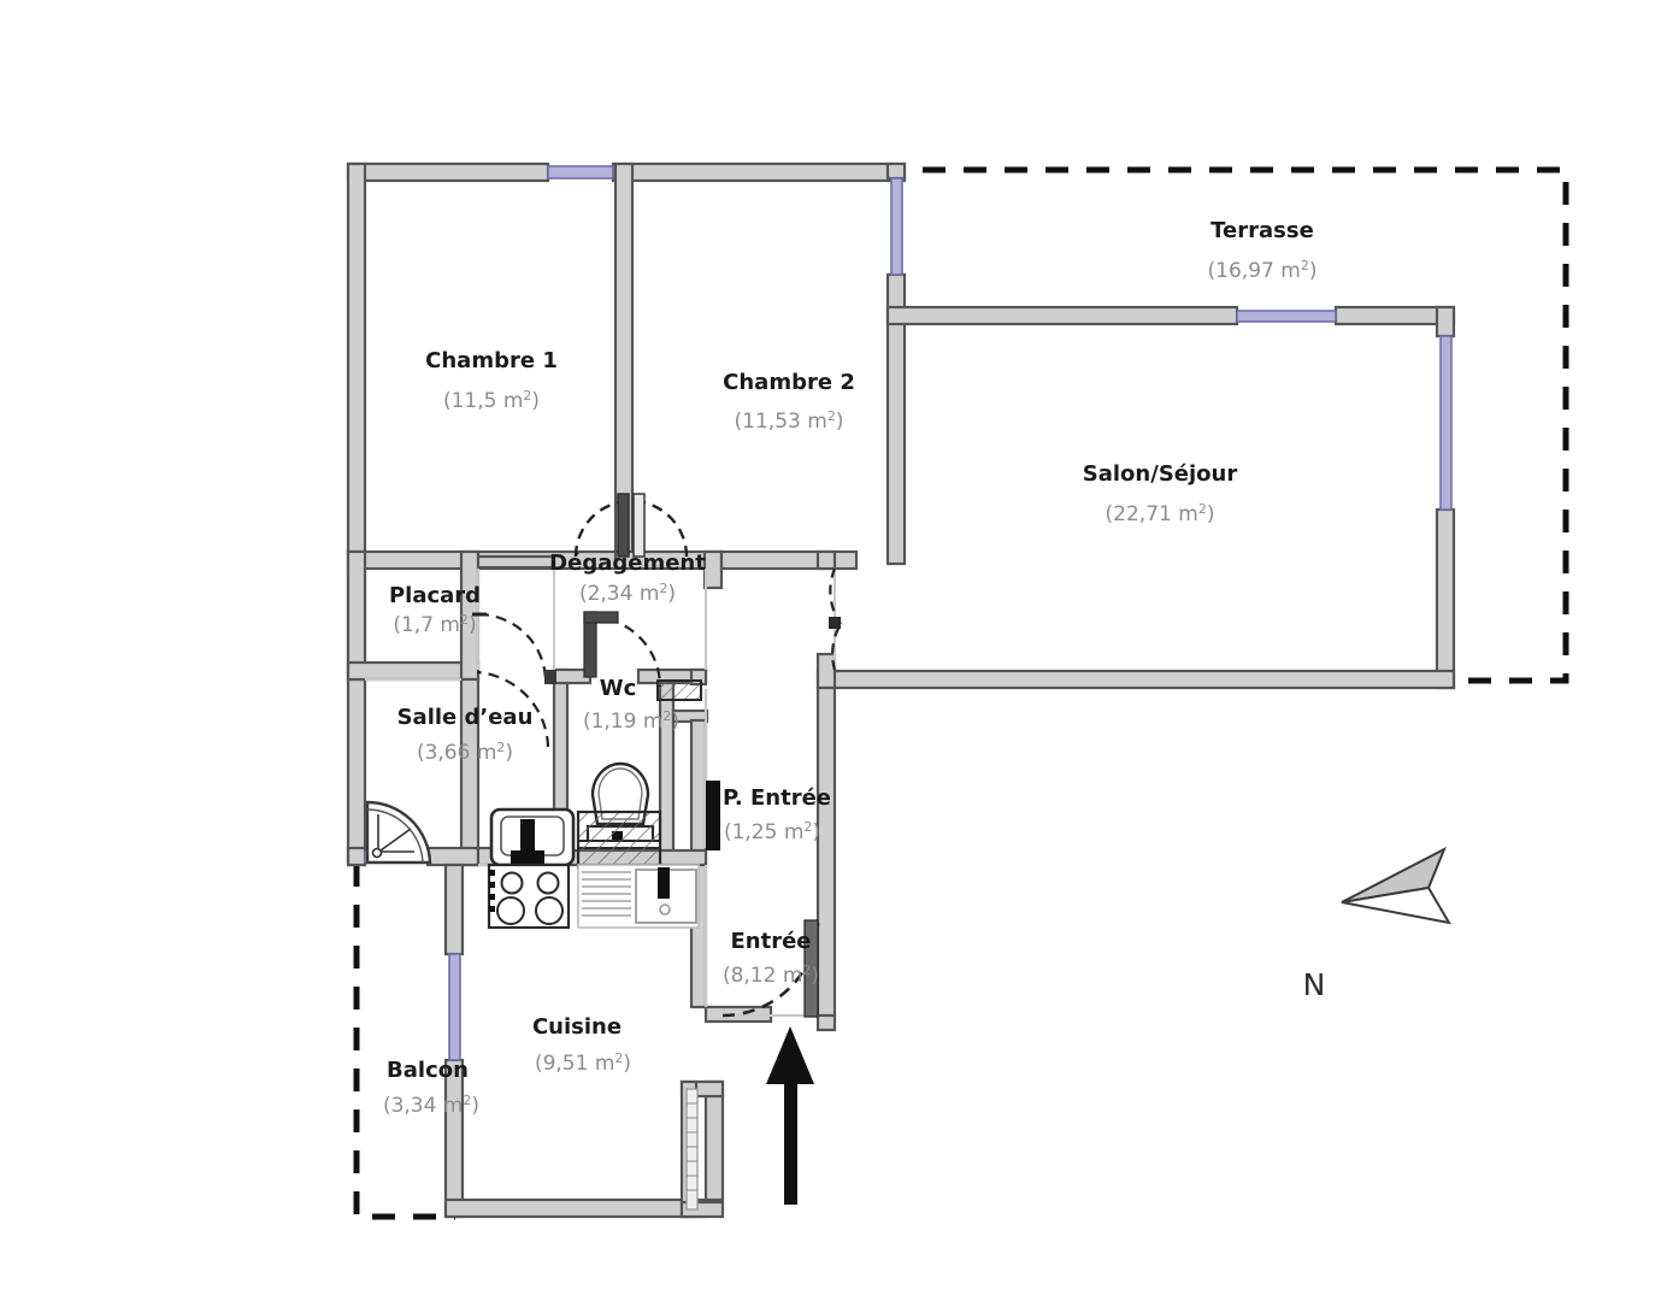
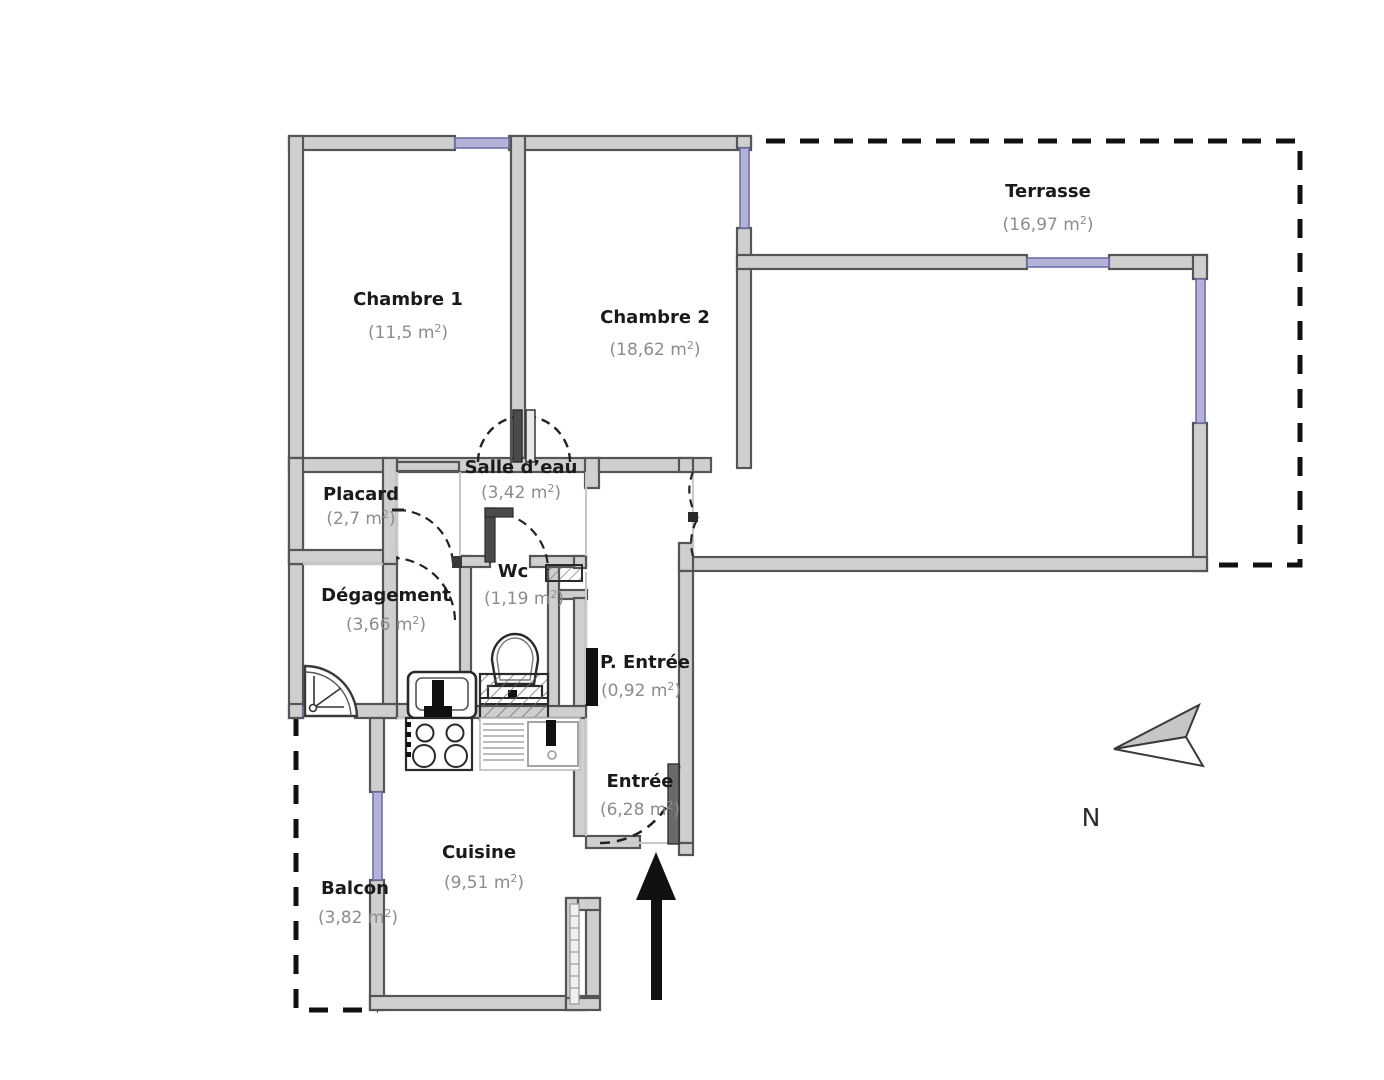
  N
  Chambre 1
  (11,5 m2)
  Chambre 2
- (11,53 m2)
+ (18,62 m2)
  Terrasse
  (16,97 m2)
- Salon/Séjour
- (22,71 m2)
- Dégagement
+ Salle d’eau
- (2,34 m2)
+ (3,42 m2)
  Placard
- (1,7 m2)
+ (2,7 m2)
- Salle d’eau
+ Dégagement
  (3,66 m2)
  Wc
  (1,19 m2)
  P. Entrée
- (1,25 m2)
+ (0,92 m2)
  Entrée
- (8,12 m2)
+ (6,28 m2)
  Cuisine
  (9,51 m2)
  Balcon
- (3,34 m2)
+ (3,82 m2)
